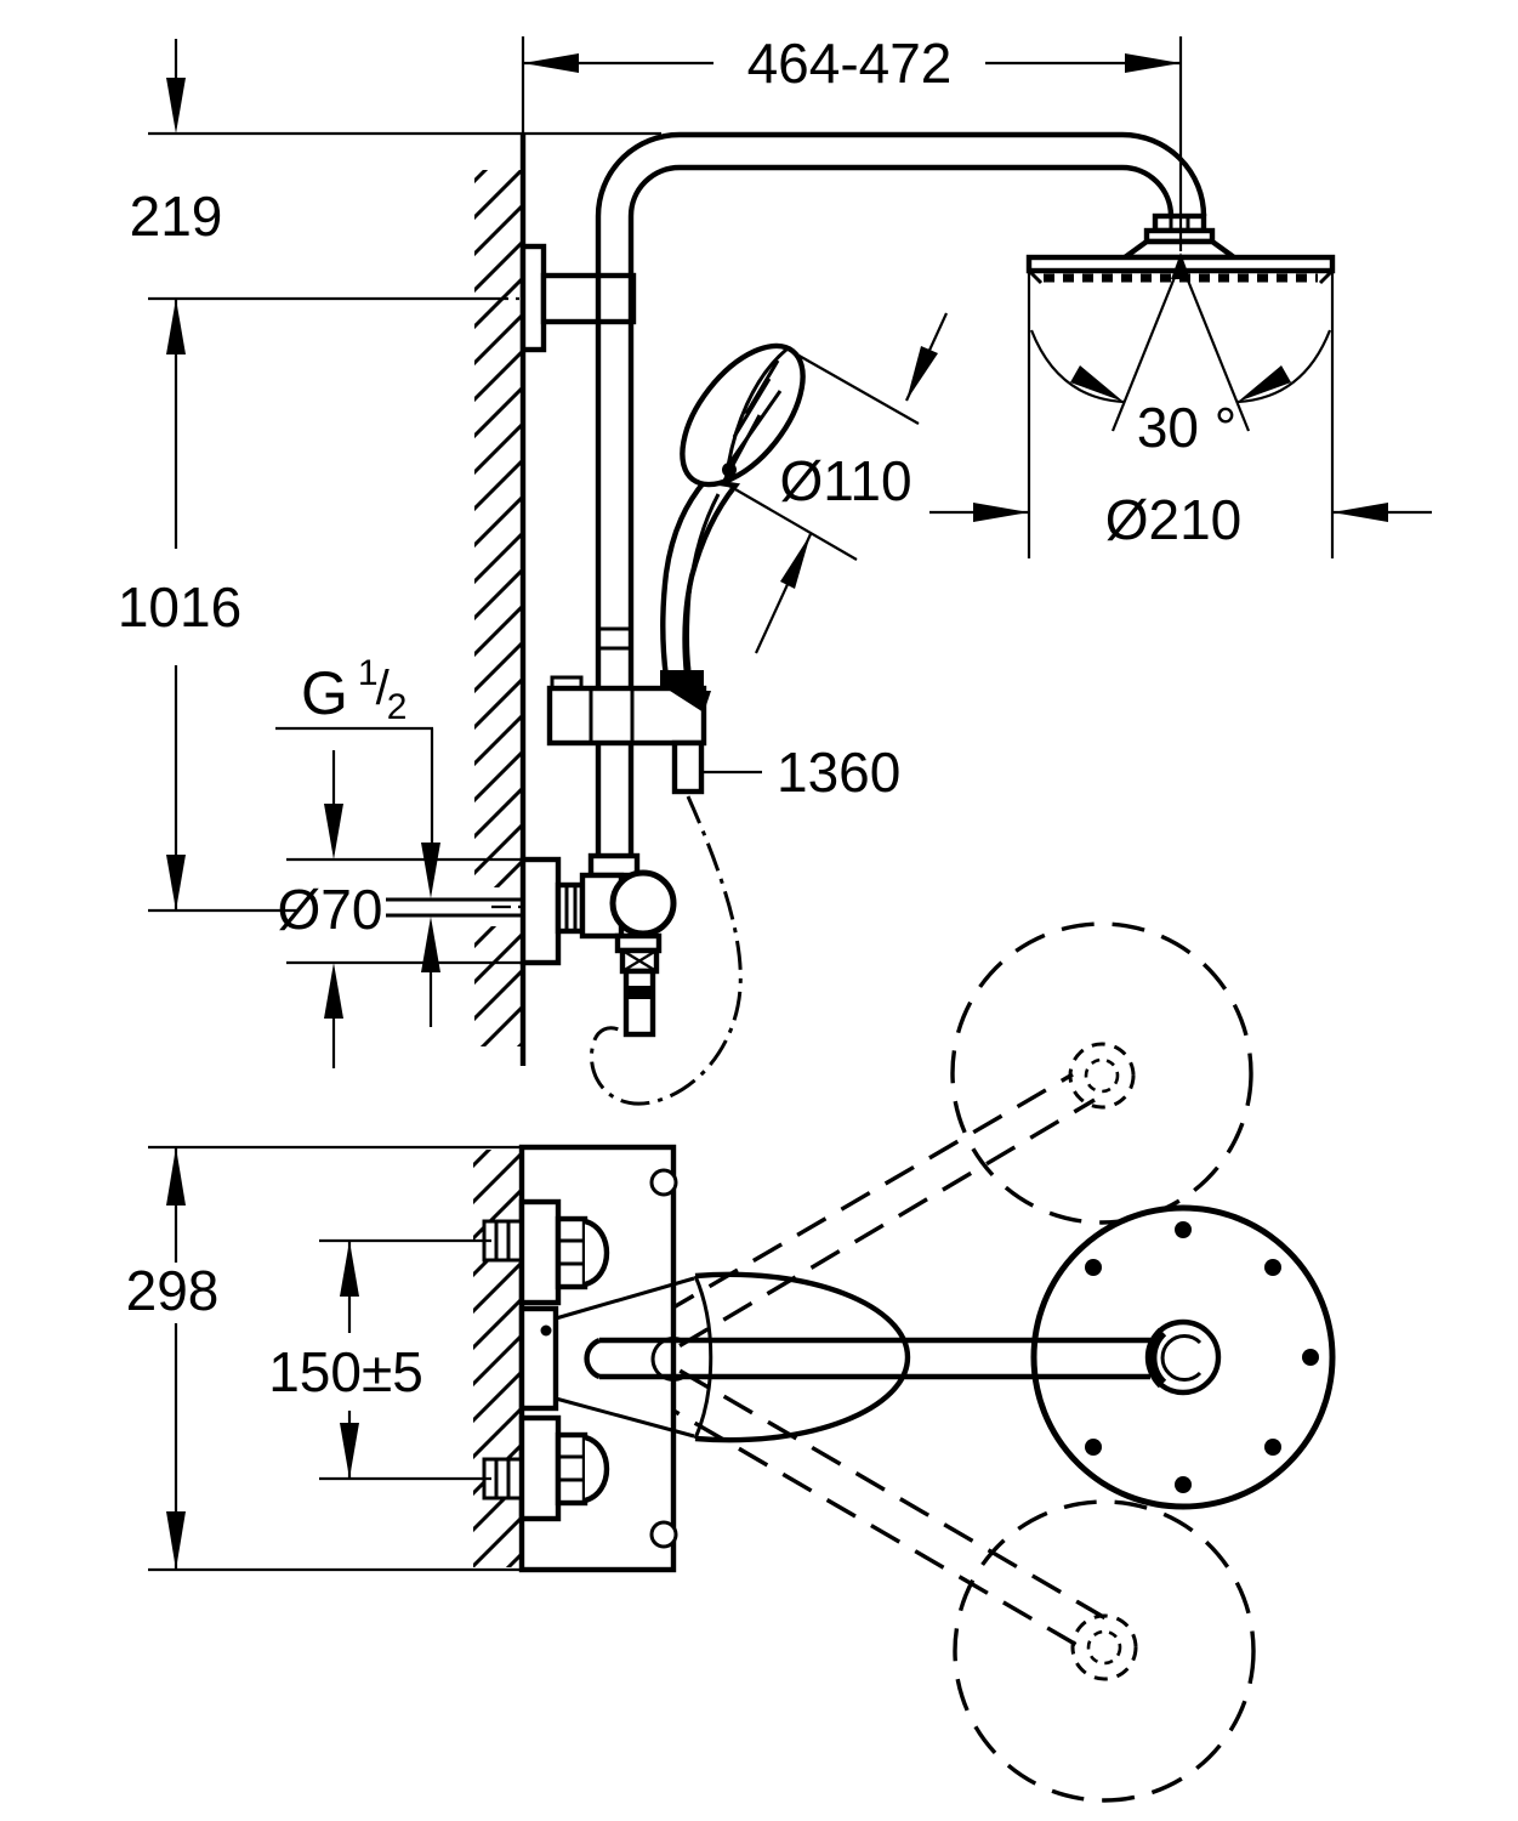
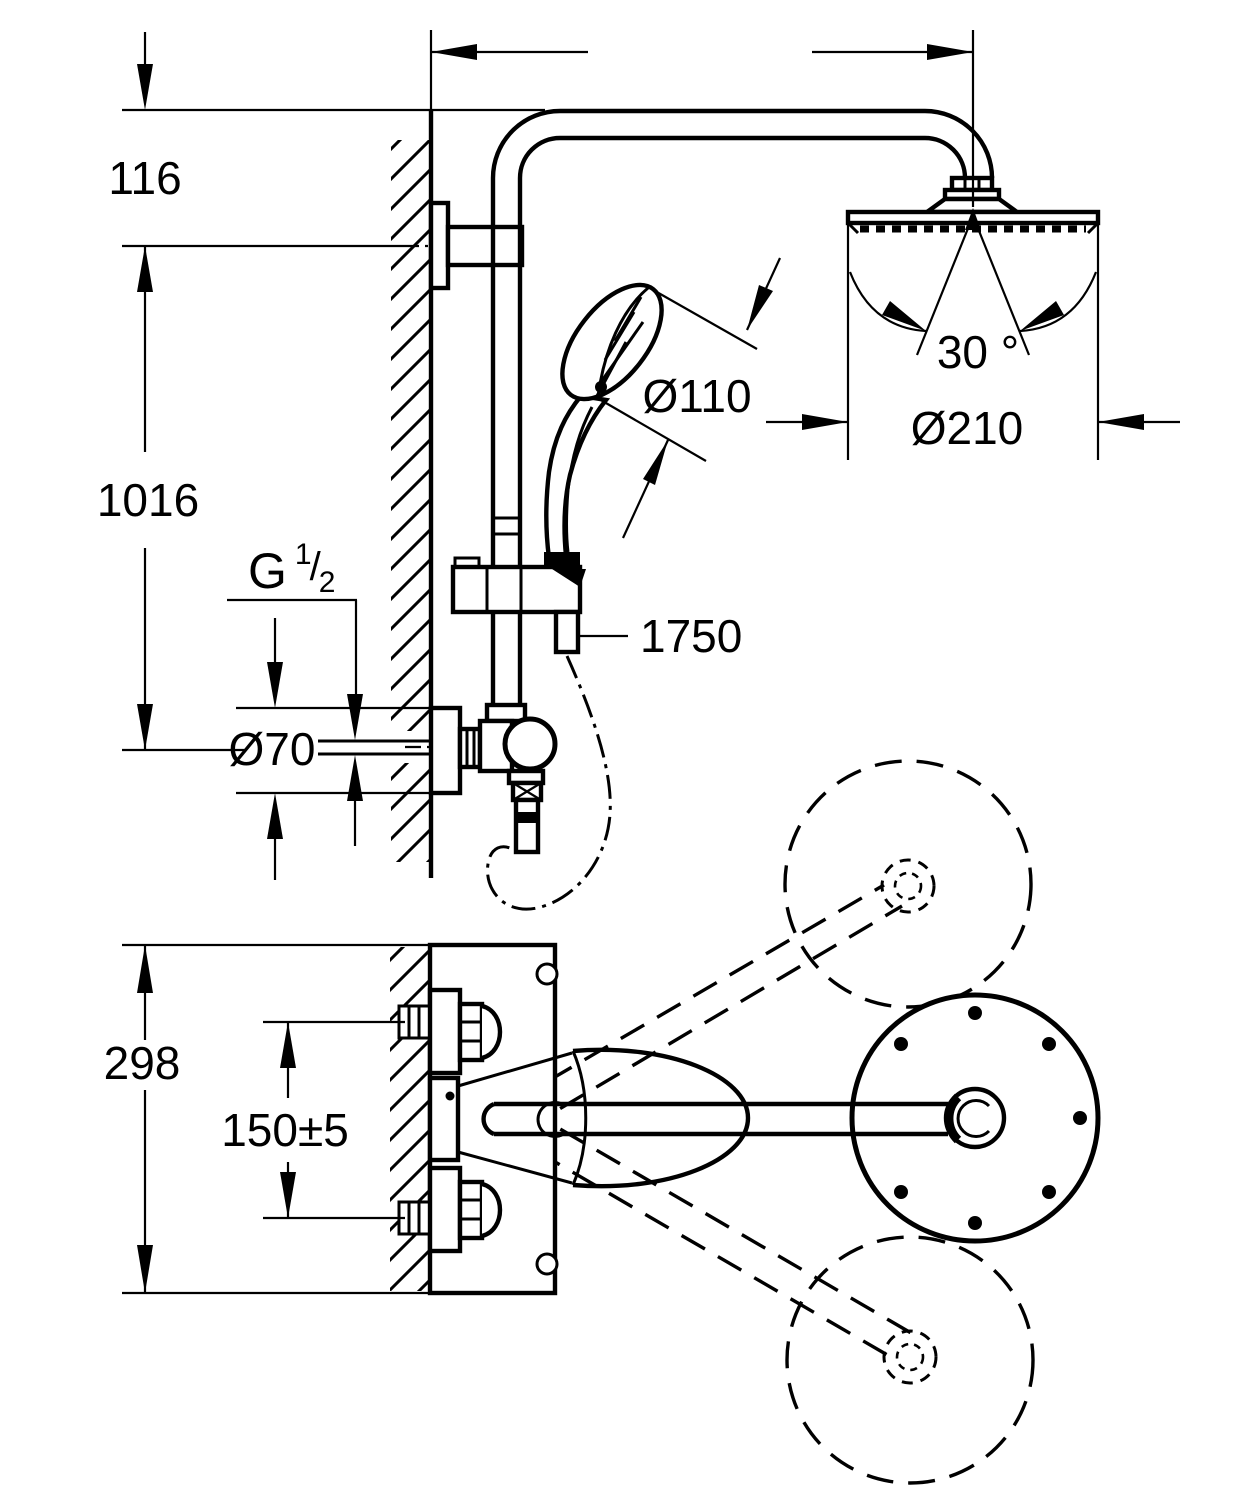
- 219
+ 116
  1016
- 464-472
  30 °
  Ø210
  Ø110
- 1360
+ 1750
  Ø70
  G 1/2
  298
  150±5
